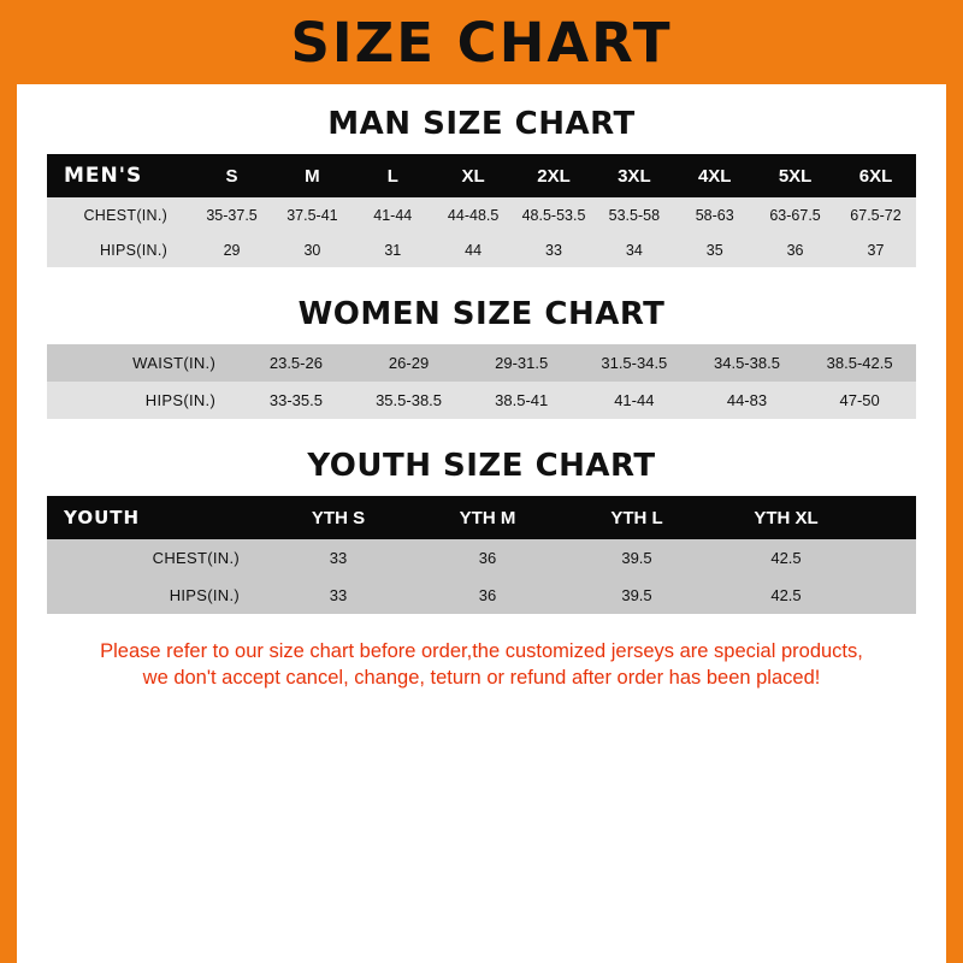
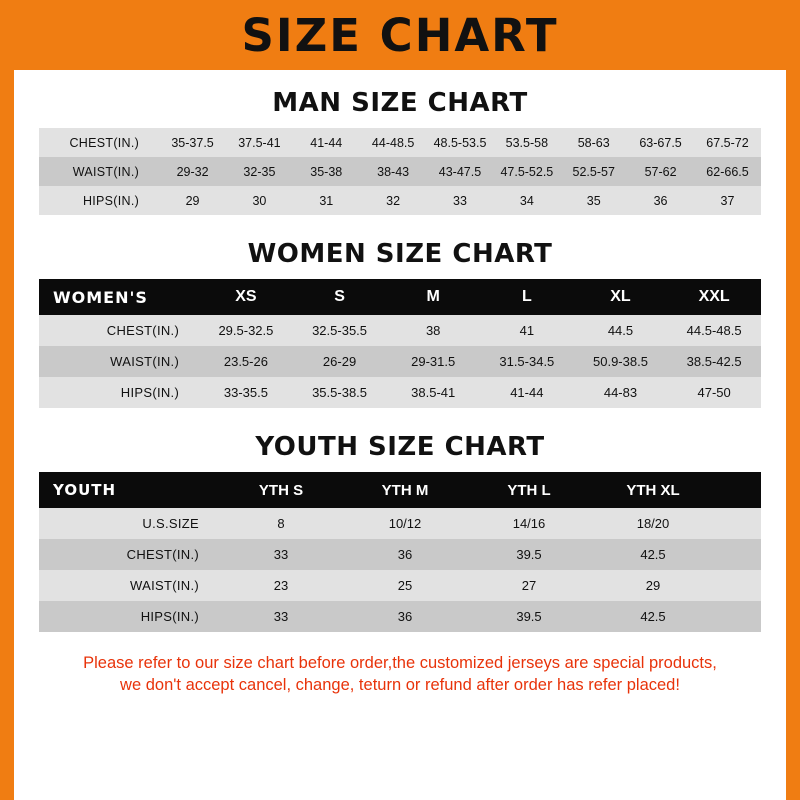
  SIZE CHART
  MAN SIZE CHART
- MEN'S	S	M	L	XL	2XL	3XL	4XL	5XL	6XL
  CHEST(IN.)	35-37.5	37.5-41	41-44	44-48.5	48.5-53.5	53.5-58	58-63	63-67.5	67.5-72
+ WAIST(IN.)	29-32	32-35	35-38	38-43	43-47.5	47.5-52.5	52.5-57	57-62	62-66.5
- HIPS(IN.)	29	30	31	44	33	34	35	36	37
+ HIPS(IN.)	29	30	31	32	33	34	35	36	37
  WOMEN SIZE CHART
+ WOMEN'S	XS	S	M	L	XL	XXL
+ CHEST(IN.)	29.5-32.5	32.5-35.5	38	41	44.5	44.5-48.5
- WAIST(IN.)	23.5-26	26-29	29-31.5	31.5-34.5	34.5-38.5	38.5-42.5
+ WAIST(IN.)	23.5-26	26-29	29-31.5	31.5-34.5	50.9-38.5	38.5-42.5
  HIPS(IN.)	33-35.5	35.5-38.5	38.5-41	41-44	44-83	47-50
  YOUTH SIZE CHART
  YOUTH	YTH S	YTH M	YTH L	YTH XL
+ U.S.SIZE	8	10/12	14/16	18/20
  CHEST(IN.)	33	36	39.5	42.5
+ WAIST(IN.)	23	25	27	29
  HIPS(IN.)	33	36	39.5	42.5
  Please refer to our size chart before order,the customized jerseys are special products,
- we don't accept cancel, change, teturn or refund after order has been placed!
+ we don't accept cancel, change, teturn or refund after order has refer placed!
